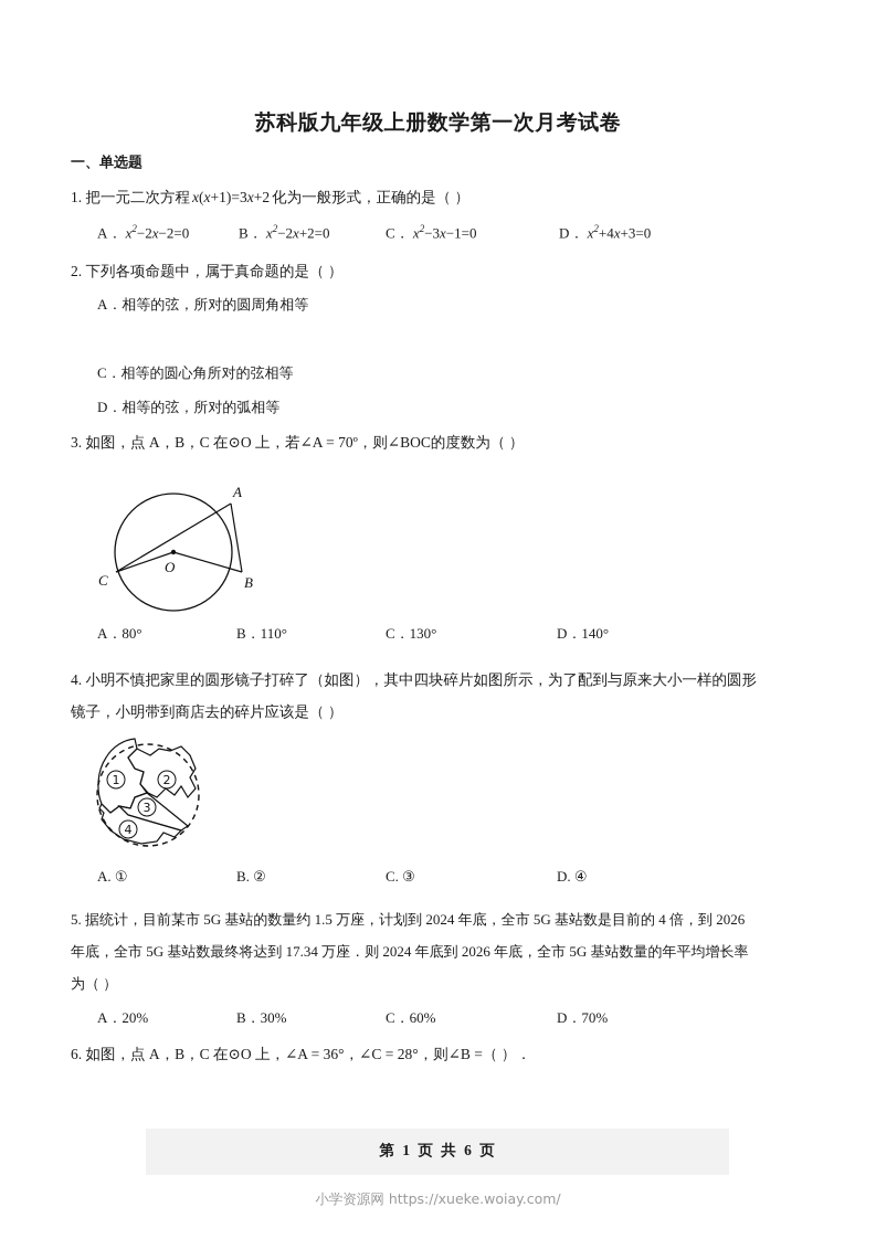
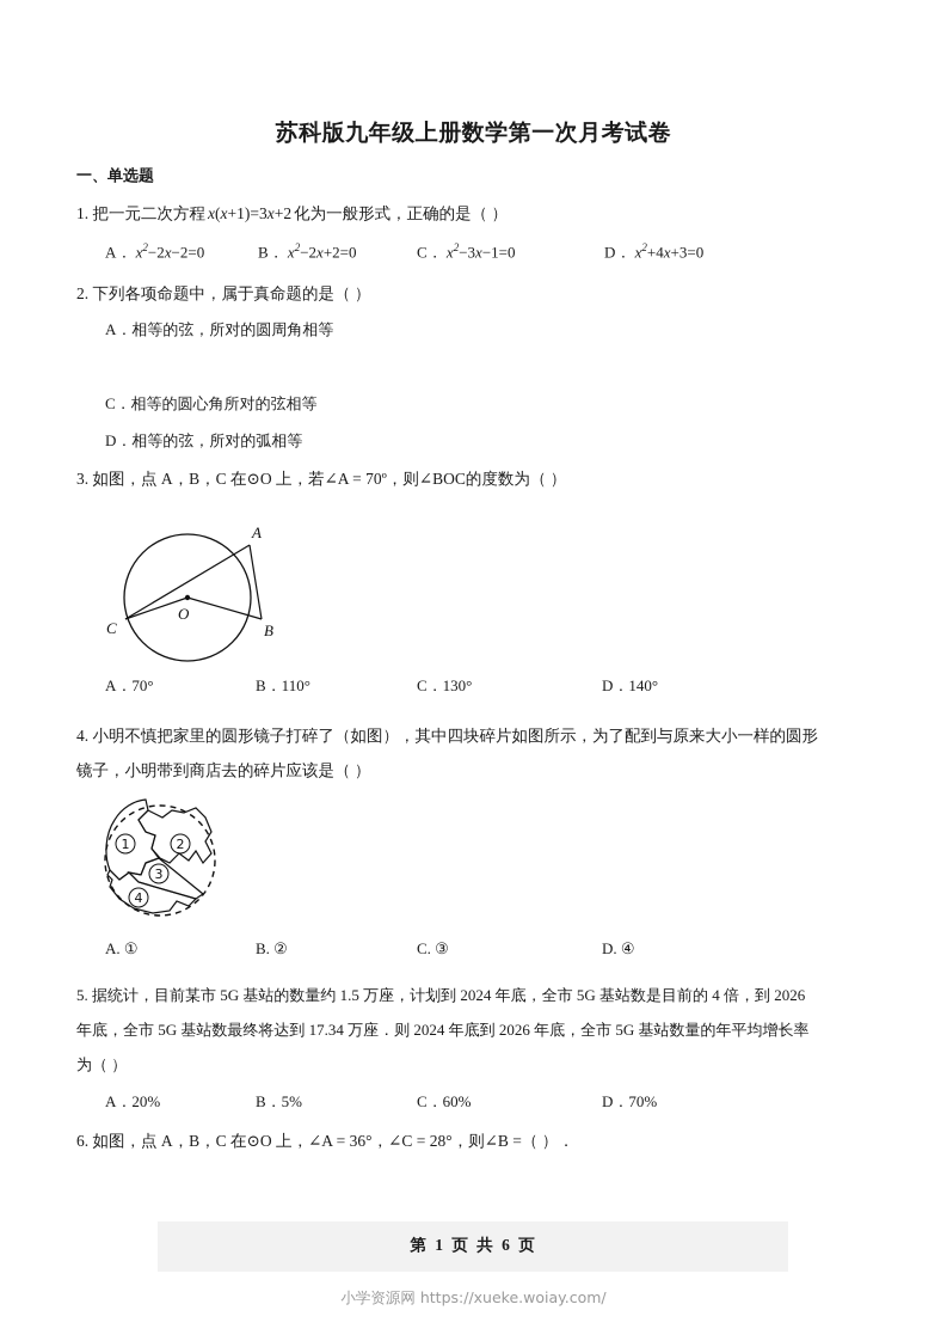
  苏科版九年级上册数学第一次月考试卷
  一、单选题
  1. 把一元二次方程 x(x+1)=3x+2 化为一般形式，正确的是（ ）
  A． x2−2x−2=0
  B． x2−2x+2=0
  C． x2−3x−1=0
  D． x2+4x+3=0
  2. 下列各项命题中，属于真命题的是（ ）
  A．相等的弦，所对的圆周角相等
  C．相等的圆心角所对的弦相等
  D．相等的弦，所对的弧相等
  3. 如图，点 A，B，C 在⊙O 上，若∠A = 70º，则∠BOC的度数为（ ）
  A
  B
  C
  O
- A．80°
+ A．70°
  B．110°
  C．130°
  D．140°
  4. 小明不慎把家里的圆形镜子打碎了（如图），其中四块碎片如图所示，为了配到与原来大小一样的圆形
  镜子，小明带到商店去的碎片应该是（ ）
  1
  2
  3
  4
  A. ①
  B. ②
  C. ③
  D. ④
  5. 据统计，目前某市 5G 基站的数量约 1.5 万座，计划到 2024 年底，全市 5G 基站数是目前的 4 倍，到 2026
  年底，全市 5G 基站数最终将达到 17.34 万座．则 2024 年底到 2026 年底，全市 5G 基站数量的年平均增长率
  为（ ）
  A．20%
- B．30%
+ B．5%
  C．60%
  D．70%
  6. 如图，点 A，B，C 在⊙O 上，∠A = 36°，∠C = 28°，则∠B =（ ）．
  第 1 页 共 6 页
  小学资源网 https://xueke.woiay.com/
